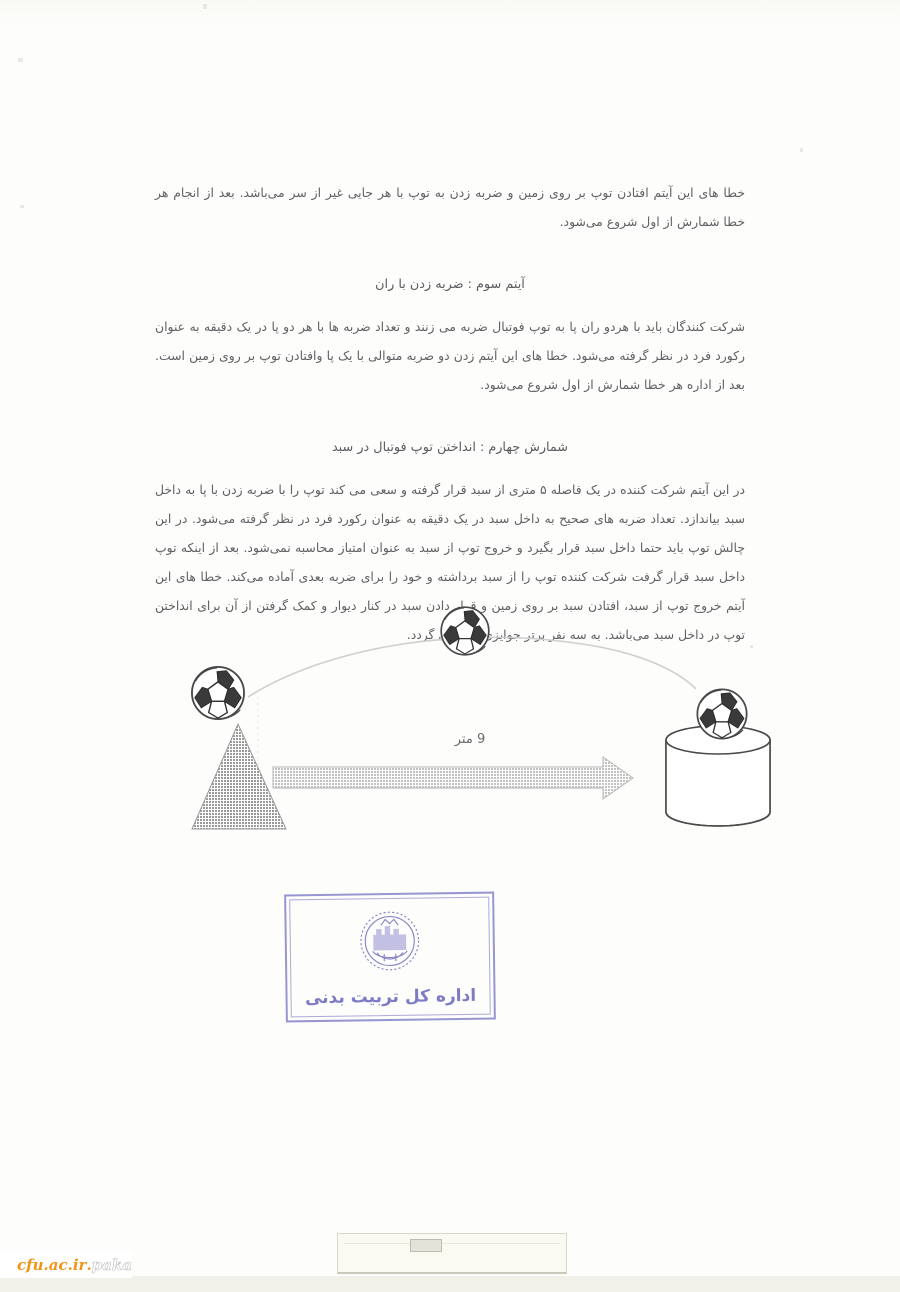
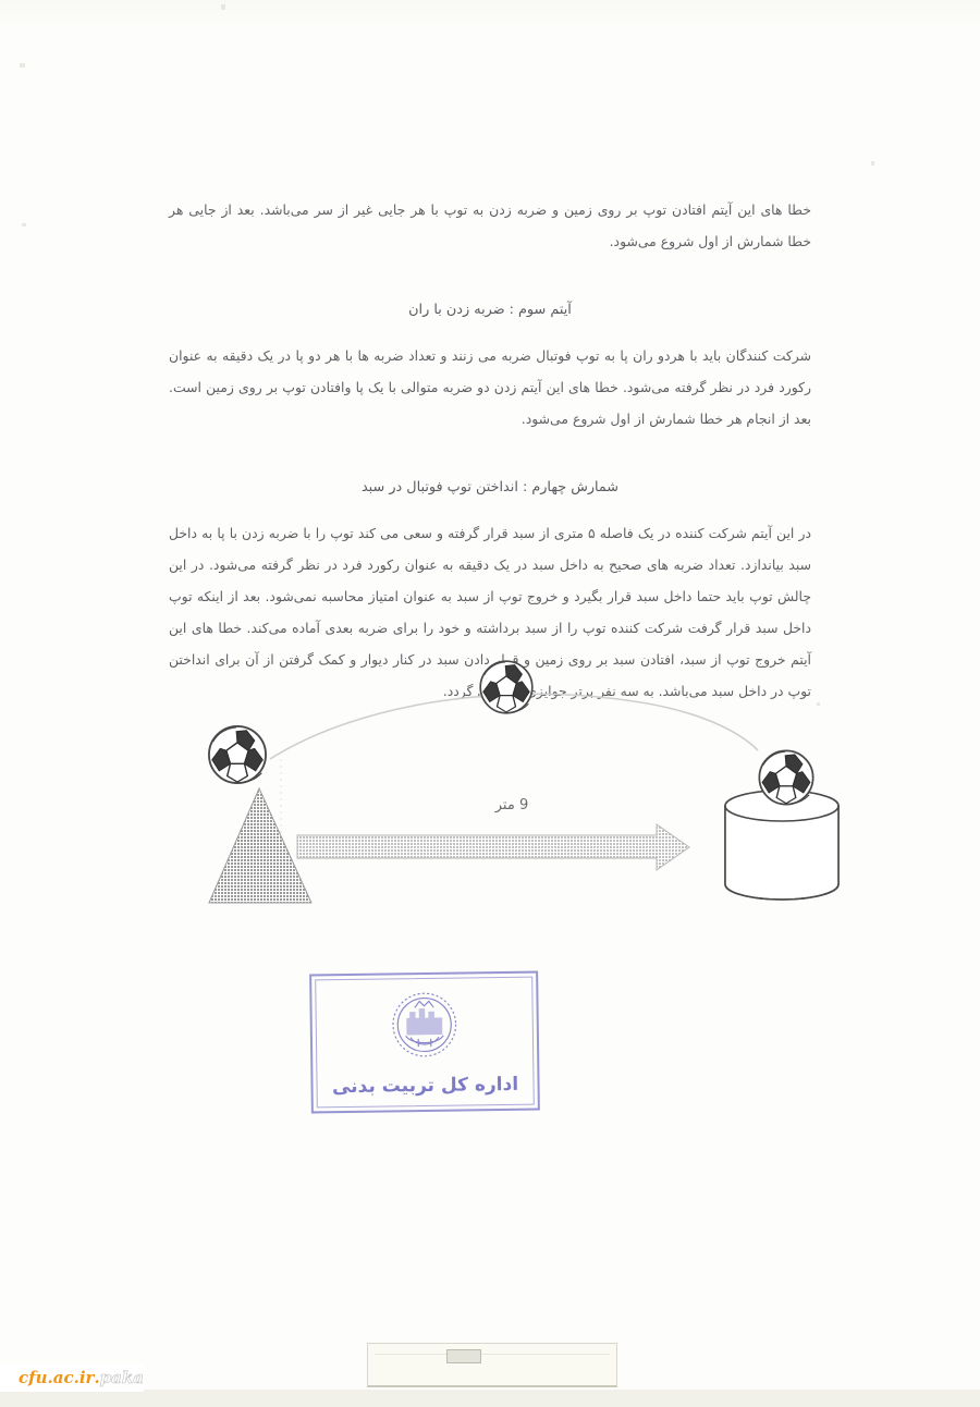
- خطا های این آیتم افتادن توپ بر روی زمین و ضربه زدن به توپ با هر جایی غیر از سر می‌باشد. بعد از انجام هر خطا شمارش از اول شروع می‌شود.
+ خطا های این آیتم افتادن توپ بر روی زمین و ضربه زدن به توپ با هر جایی غیر از سر می‌باشد. بعد از جایی هر خطا شمارش از اول شروع می‌شود.
  آیتم سوم : ضربه زدن با ران
- شرکت کنندگان باید با هردو ران پا به توپ فوتبال ضربه می زنند و تعداد ضربه ها با هر دو پا در یک دقیقه به عنوان رکورد فرد در نظر گرفته می‌شود. خطا های این آیتم زدن دو ضربه متوالی با یک پا وافتادن توپ بر روی زمین است. بعد از اداره هر خطا شمارش از اول شروع می‌شود.
+ شرکت کنندگان باید با هردو ران پا به توپ فوتبال ضربه می زنند و تعداد ضربه ها با هر دو پا در یک دقیقه به عنوان رکورد فرد در نظر گرفته می‌شود. خطا های این آیتم زدن دو ضربه متوالی با یک پا وافتادن توپ بر روی زمین است. بعد از انجام هر خطا شمارش از اول شروع می‌شود.
  شمارش چهارم : انداختن توپ فوتبال در سبد
  در این آیتم شرکت کننده در یک فاصله ۵ متری از سبد قرار گرفته و سعی می کند توپ را با ضربه زدن با پا به داخل سبد بیاندازد. تعداد ضربه های صحیح به داخل سبد در یک دقیقه به عنوان رکورد فرد در نظر گرفته می‌شود. در این چالش توپ باید حتما داخل سبد قرار بگیرد و خروج توپ از سبد به عنوان امتیاز محاسبه نمی‌شود. بعد از اینکه توپ داخل سبد قرار گرفت شرکت کننده توپ را از سبد برداشته و خود را برای ضربه بعدی آماده می‌کند. خطا های این آیتم خروج توپ از سبد، افتادن سبد بر روی زمین و قرار دادن سبد در کنار دیوار و کمک گرفتن از آن برای انداختن توپ در داخل سبد می‌باشد. به سه نفر برتر جوایز گردد.
  9 متر
  اداره کل تربیت بدنی
  paka
  .cfu.ac.ir
